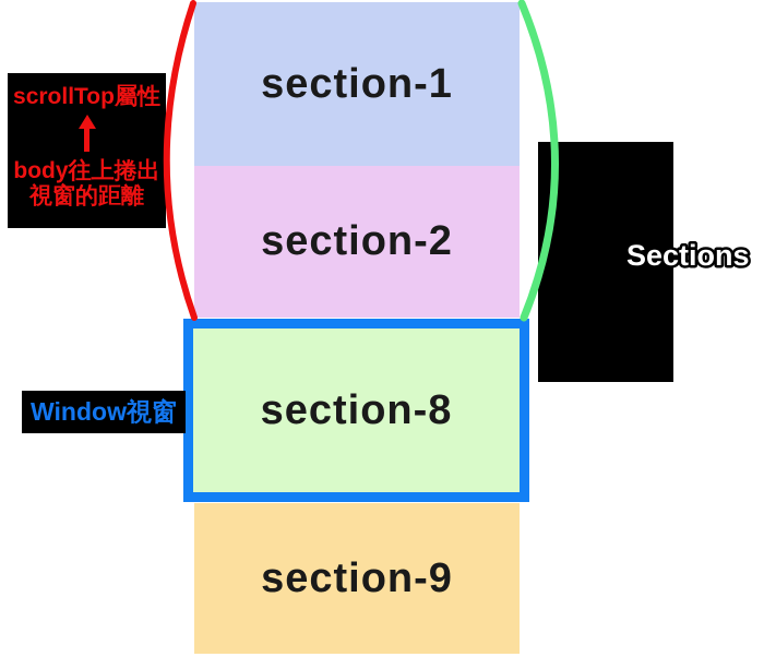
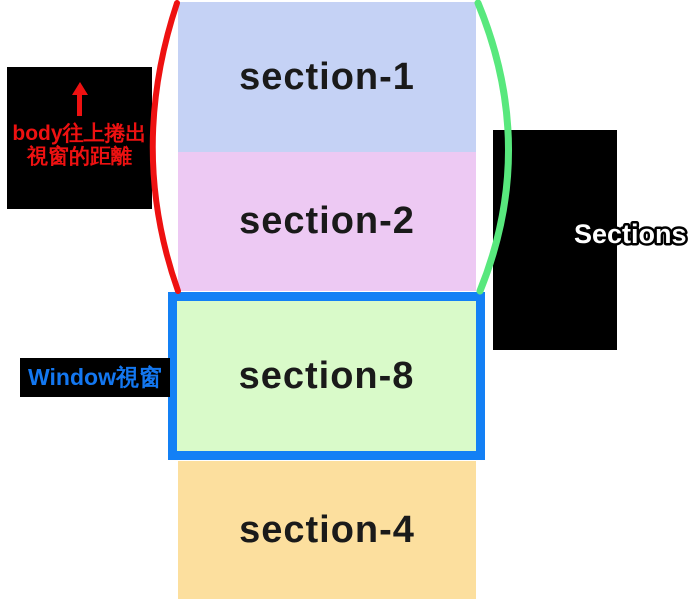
  section-1
  section-2
  section-8
- section-9
+ section-4
- scrollTop屬性
  body往上捲出
  視窗的距離
  Window視窗
  Sections
